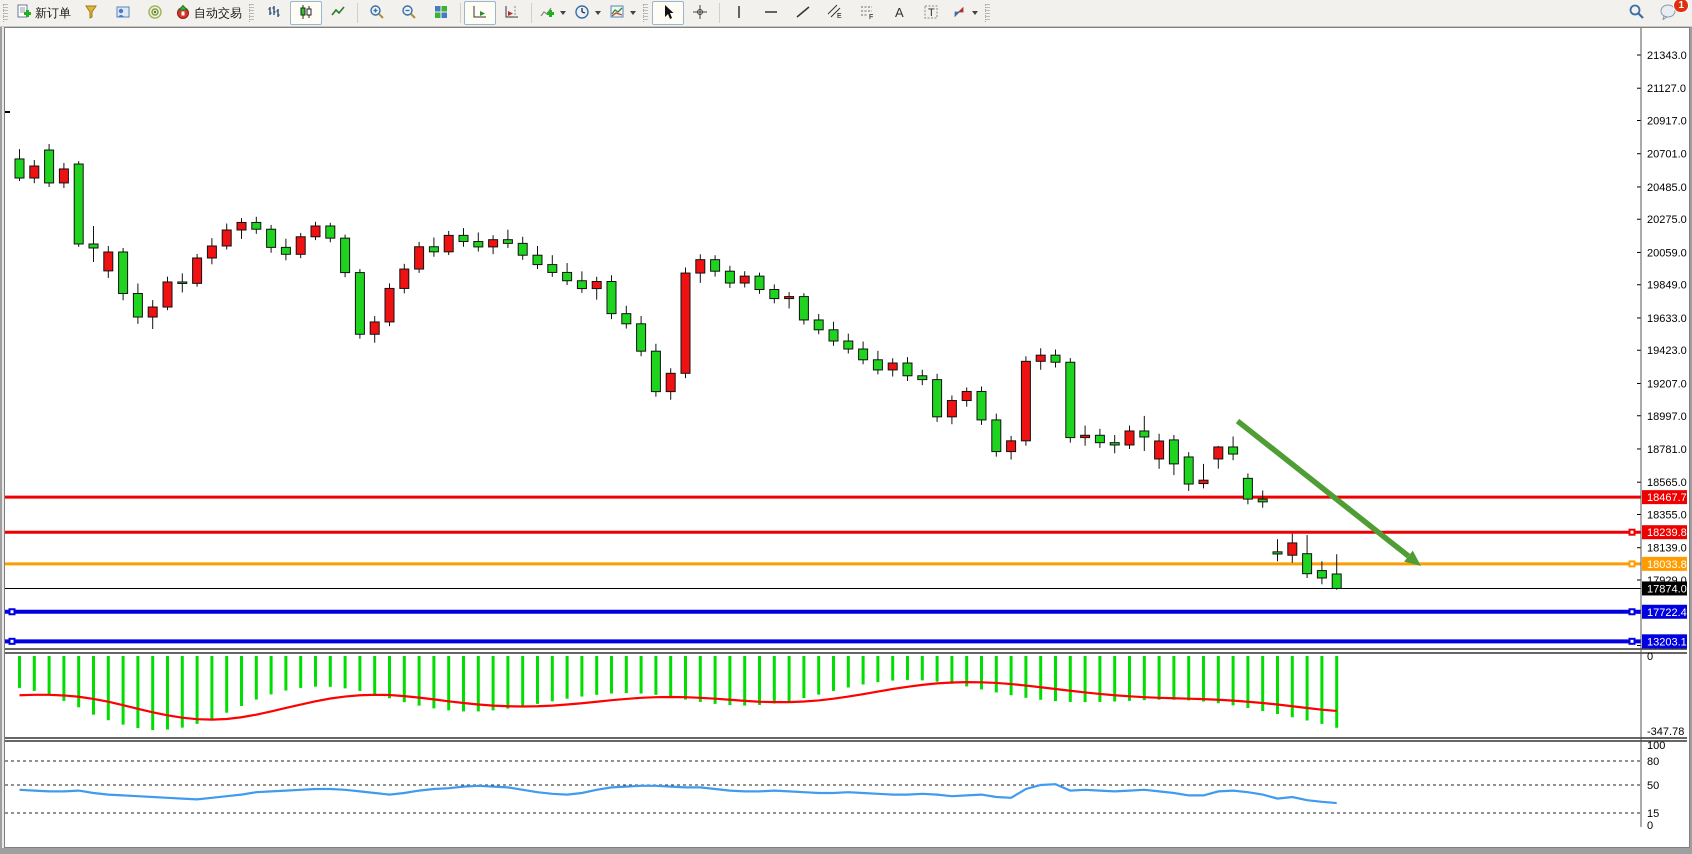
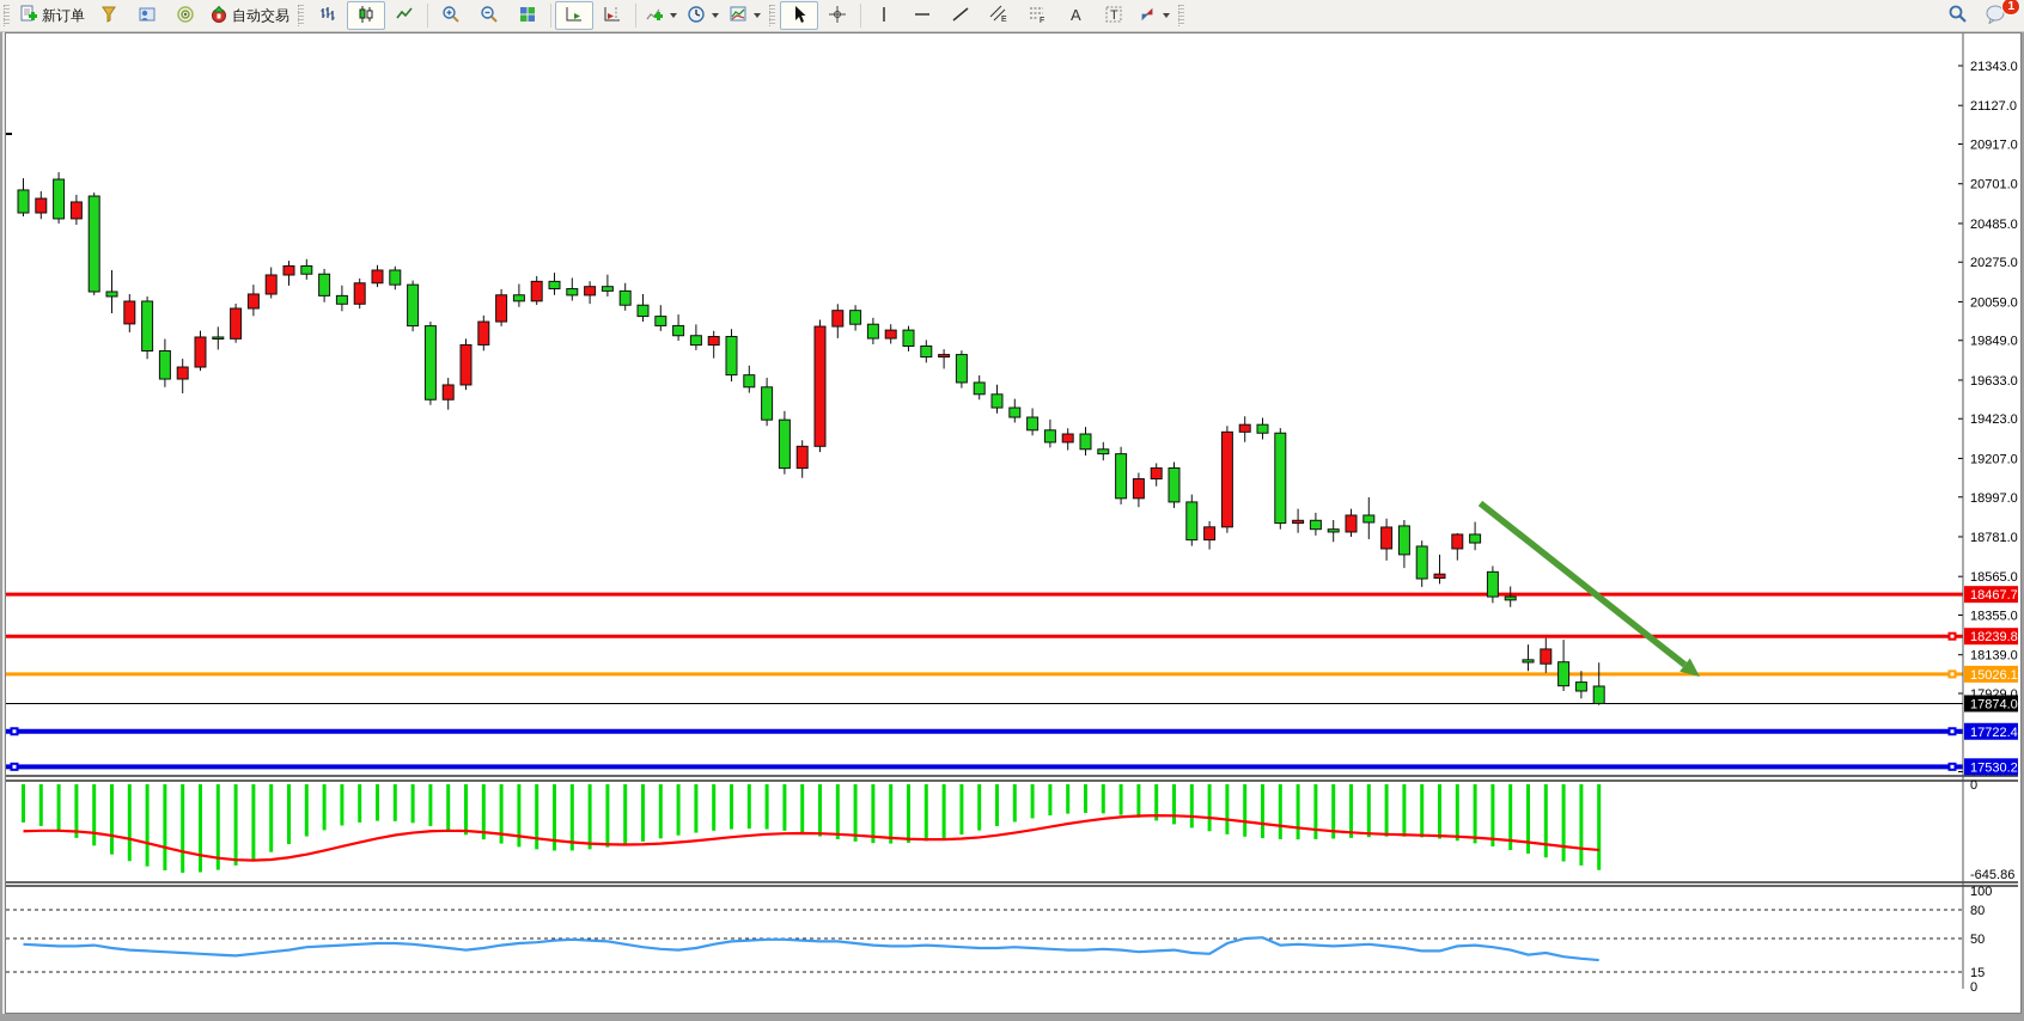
  新订单
  自动交易
  A
  T
  1
  21343.0
  21127.0
  20917.0
  20701.0
  20485.0
  20275.0
  20059.0
  19849.0
  19633.0
  19423.0
  19207.0
  18997.0
  18781.0
  18565.0
  18355.0
  18139.0
  17929.0
  0
- -347.78
+ -645.86
  100
  80
  50
  15
  0
  18467.7
  18239.8
- 18033.8
+ 15026.1
  17722.4
- 13203.1
+ 17530.2
  17874.0
